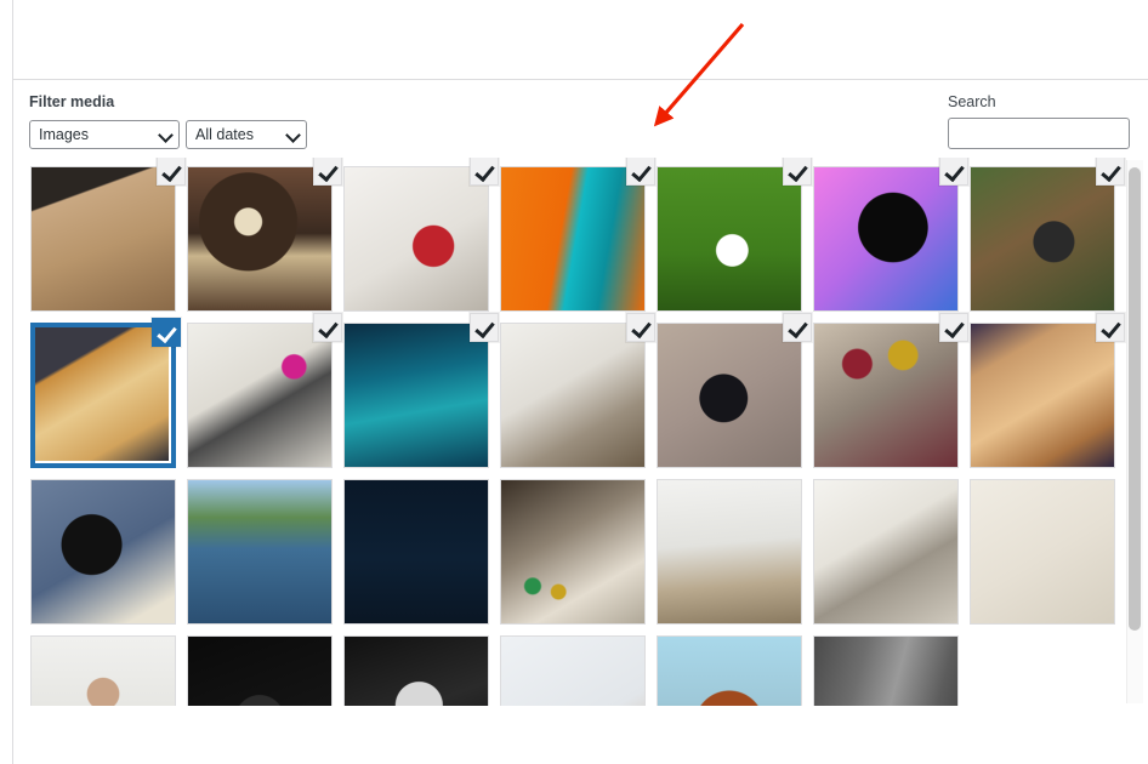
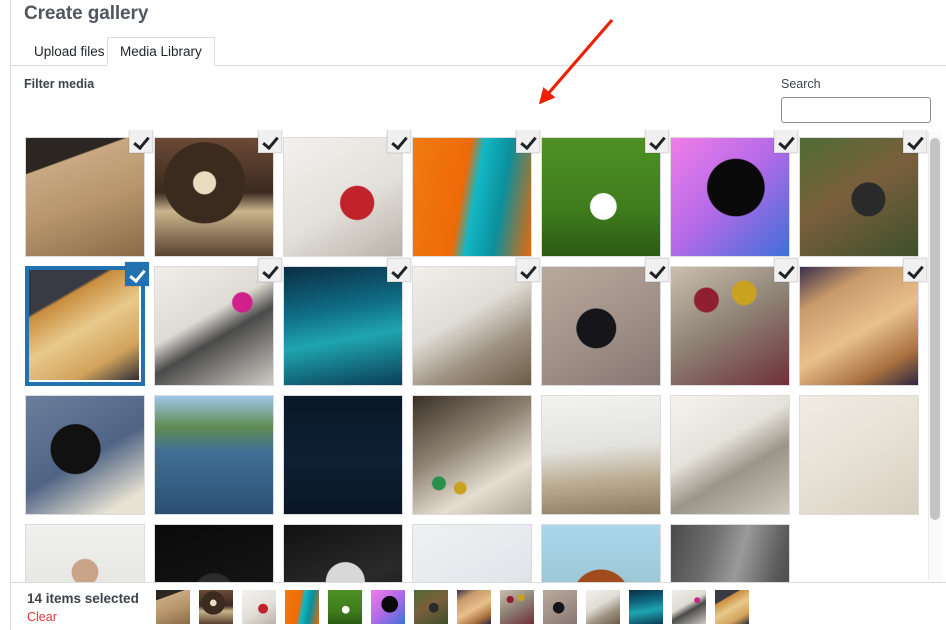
+ Create gallery
+ Upload files
+ Media Library
  Filter media
- Images
- All dates
  Search
+ 14 items selected
+ Clear
